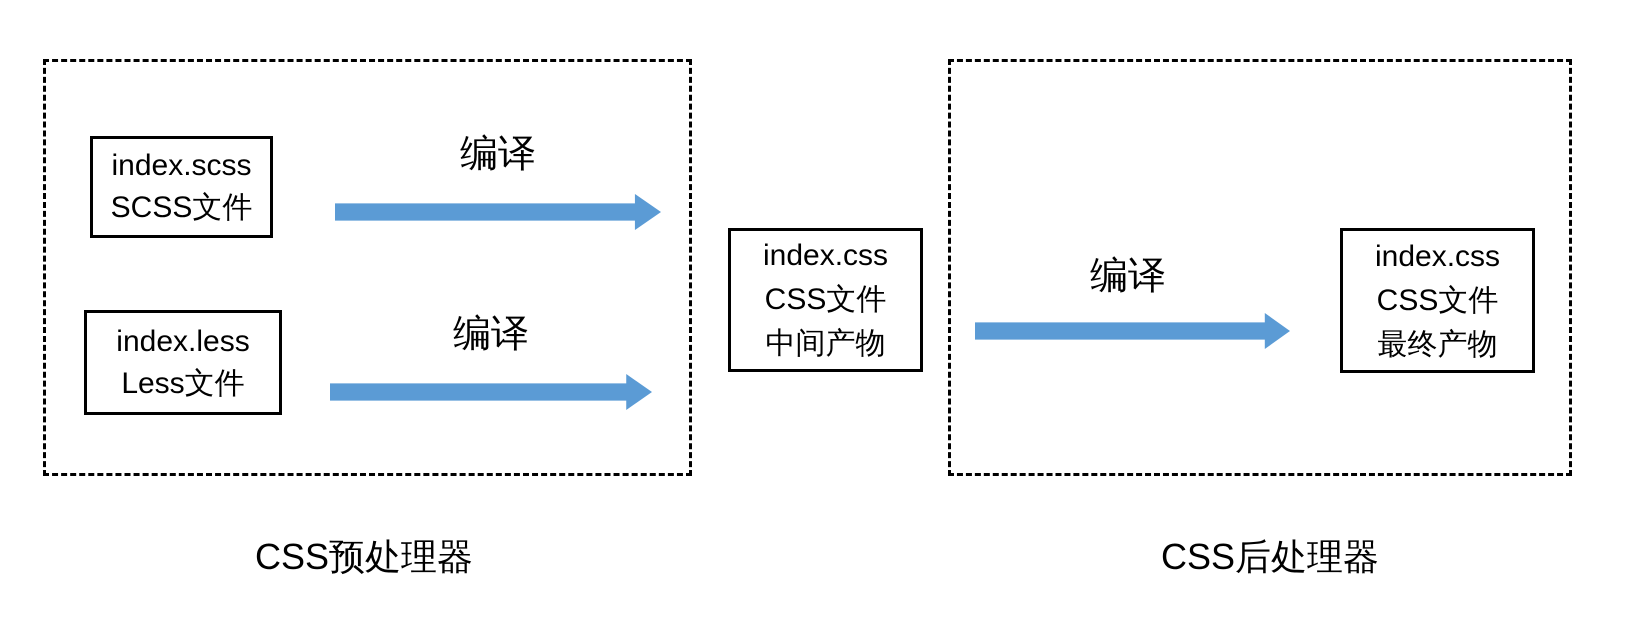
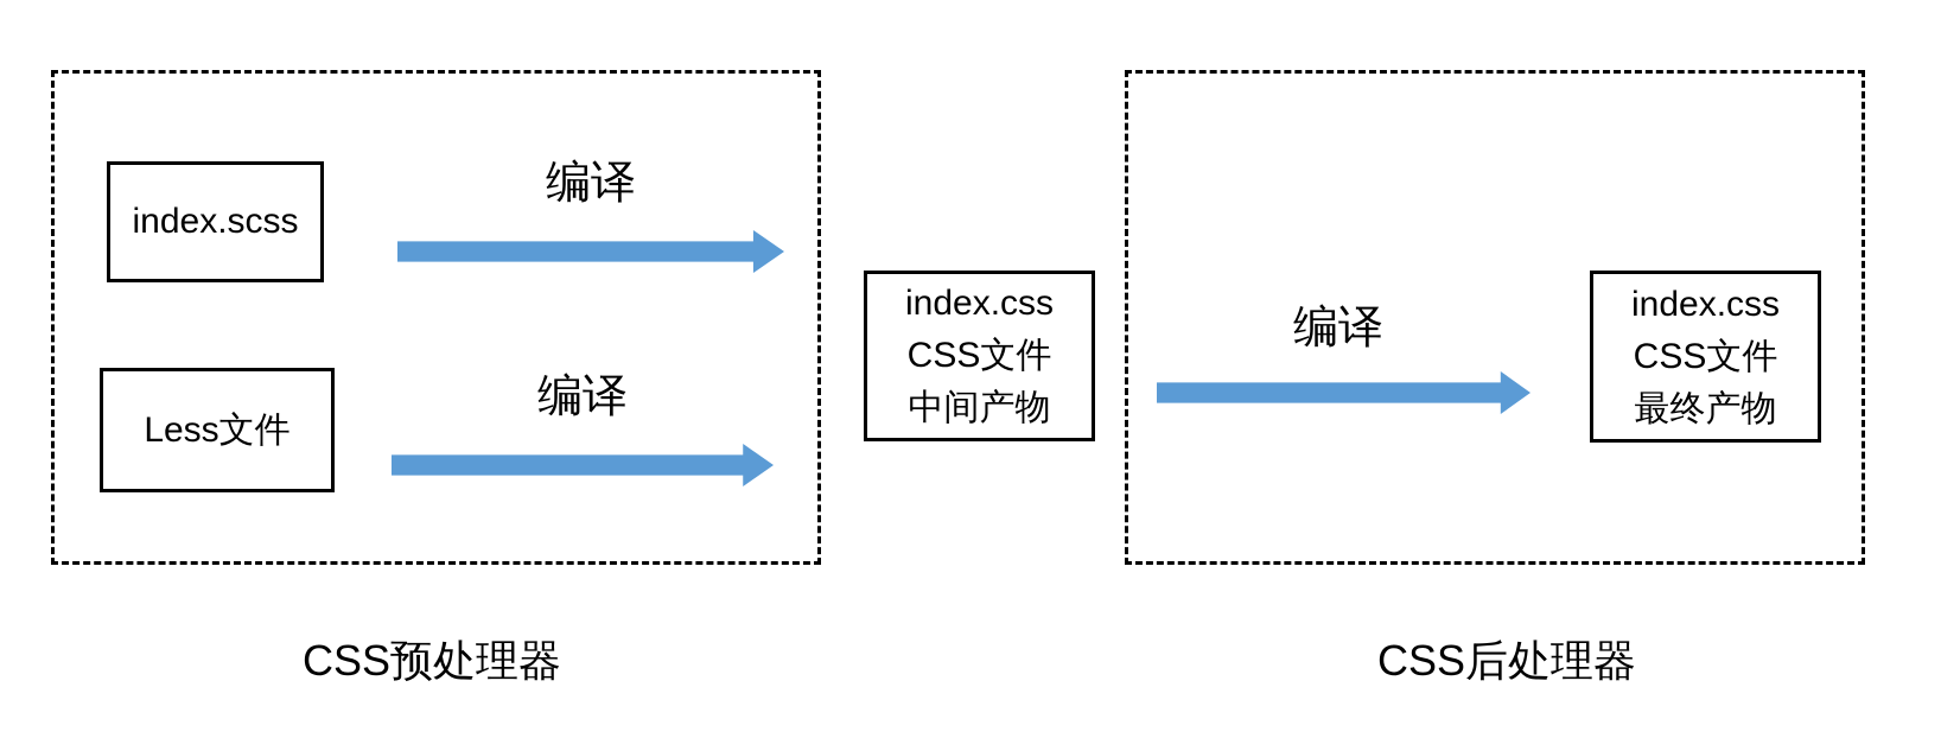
  index.scss
- SCSS文件
- index.less
  Less文件
  编译
  编译
  CSS预处理器
  index.css
  CSS文件
  中间产物
  编译
  index.css
  CSS文件
  最终产物
  CSS后处理器
